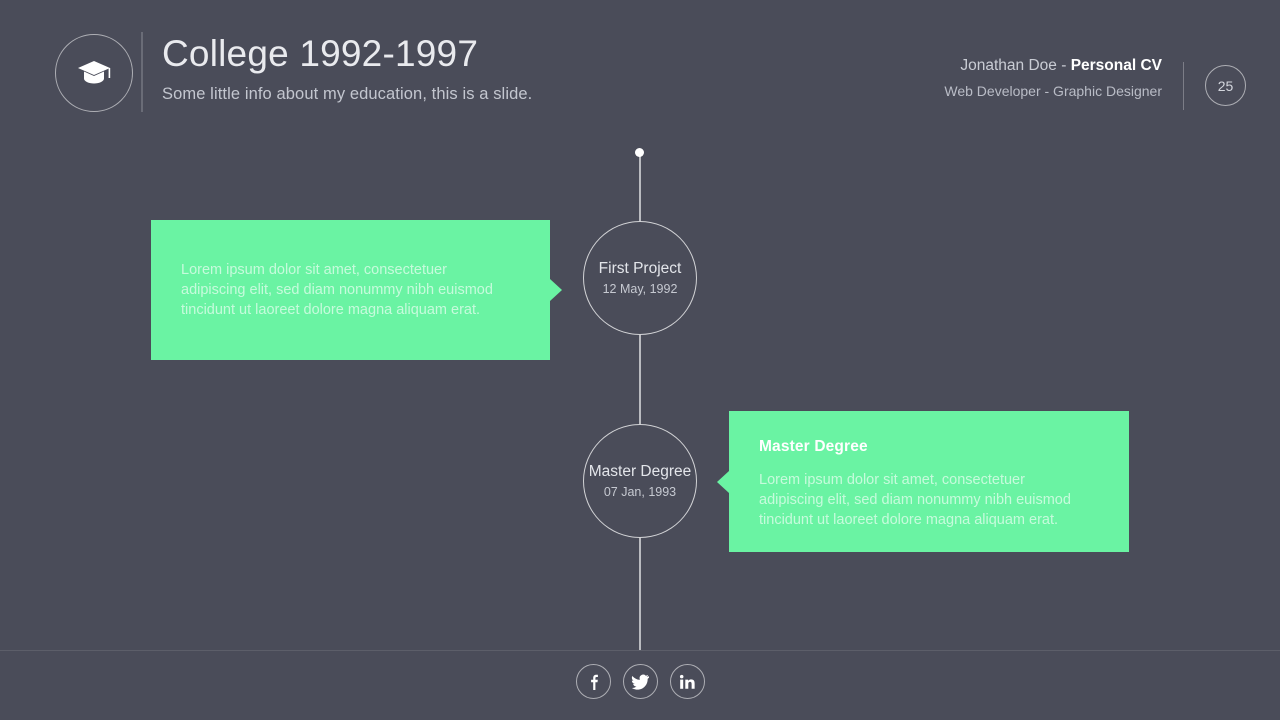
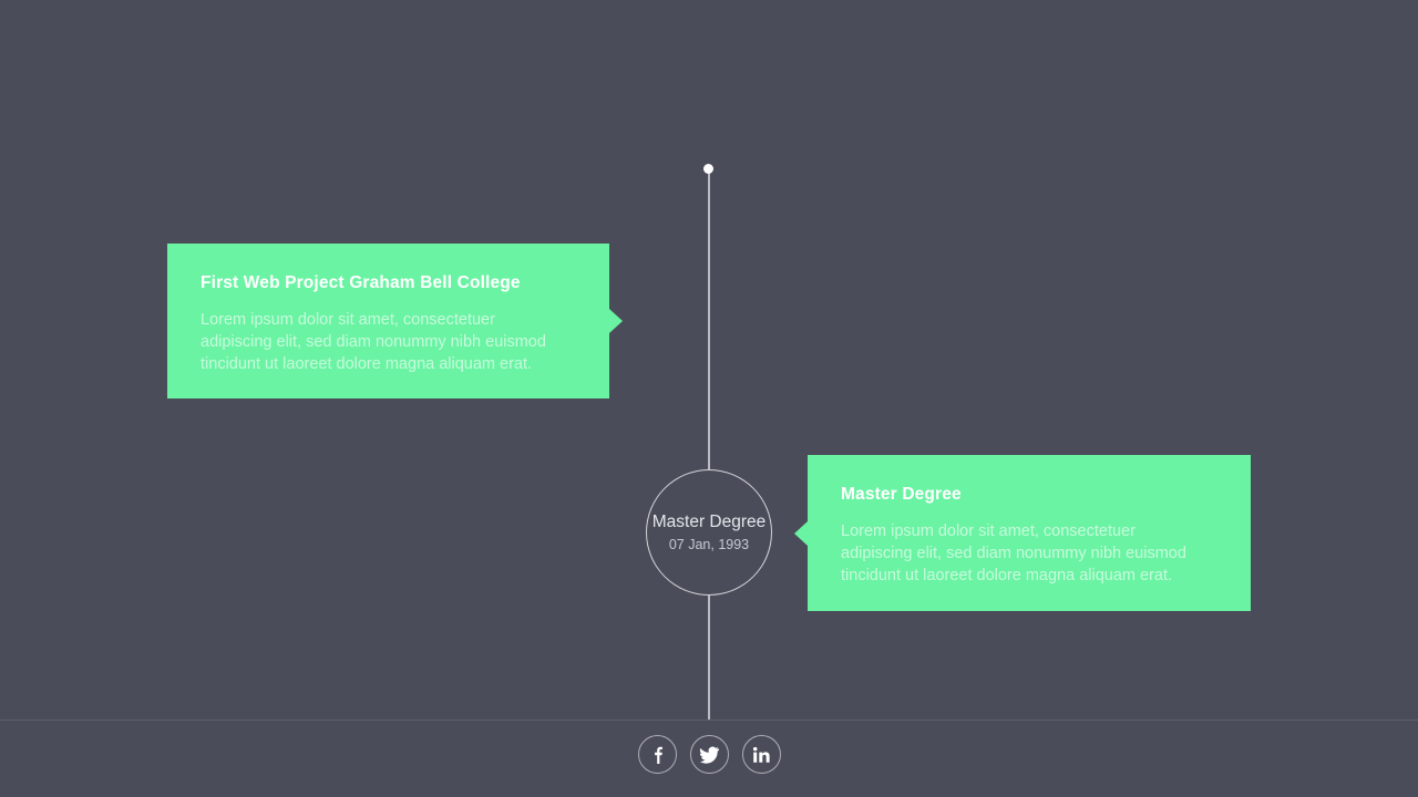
- College 1992-1997
- Some little info about my education, this is a slide.
- Jonathan Doe - Personal CV
- Web Developer - Graphic Designer
- 25
- First Project
- 12 May, 1992
  Master Degree
  07 Jan, 1993
+ First Web Project Graham Bell College
  Lorem ipsum dolor sit amet, consectetuer adipiscing elit, sed diam nonummy nibh euismod tincidunt ut laoreet dolore magna aliquam erat.
  Master Degree
  Lorem ipsum dolor sit amet, consectetuer adipiscing elit, sed diam nonummy nibh euismod tincidunt ut laoreet dolore magna aliquam erat.
